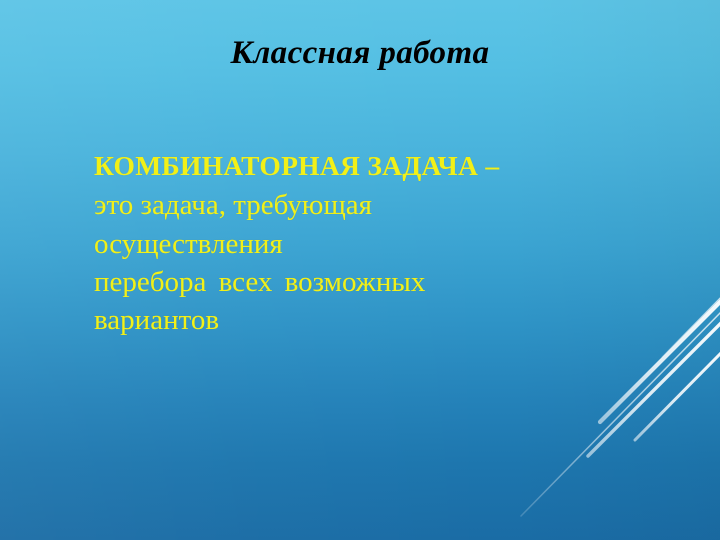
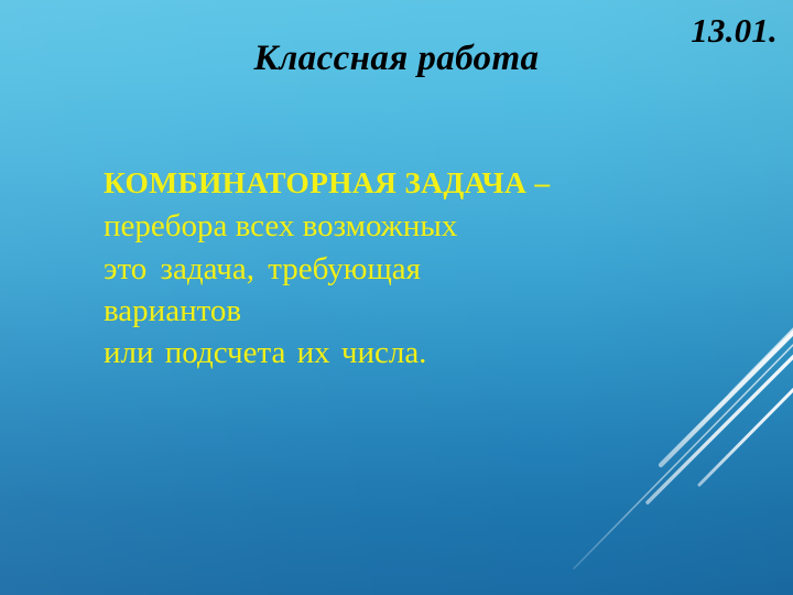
+ 13.01.
  Классная работа
  КОМБИНАТОРНАЯ ЗАДАЧА –
- это задача, требующая
+ перебора всех возможных
- осуществления
- перебора всех возможных
+ это задача, требующая
  вариантов
+ или подсчета их числа.
